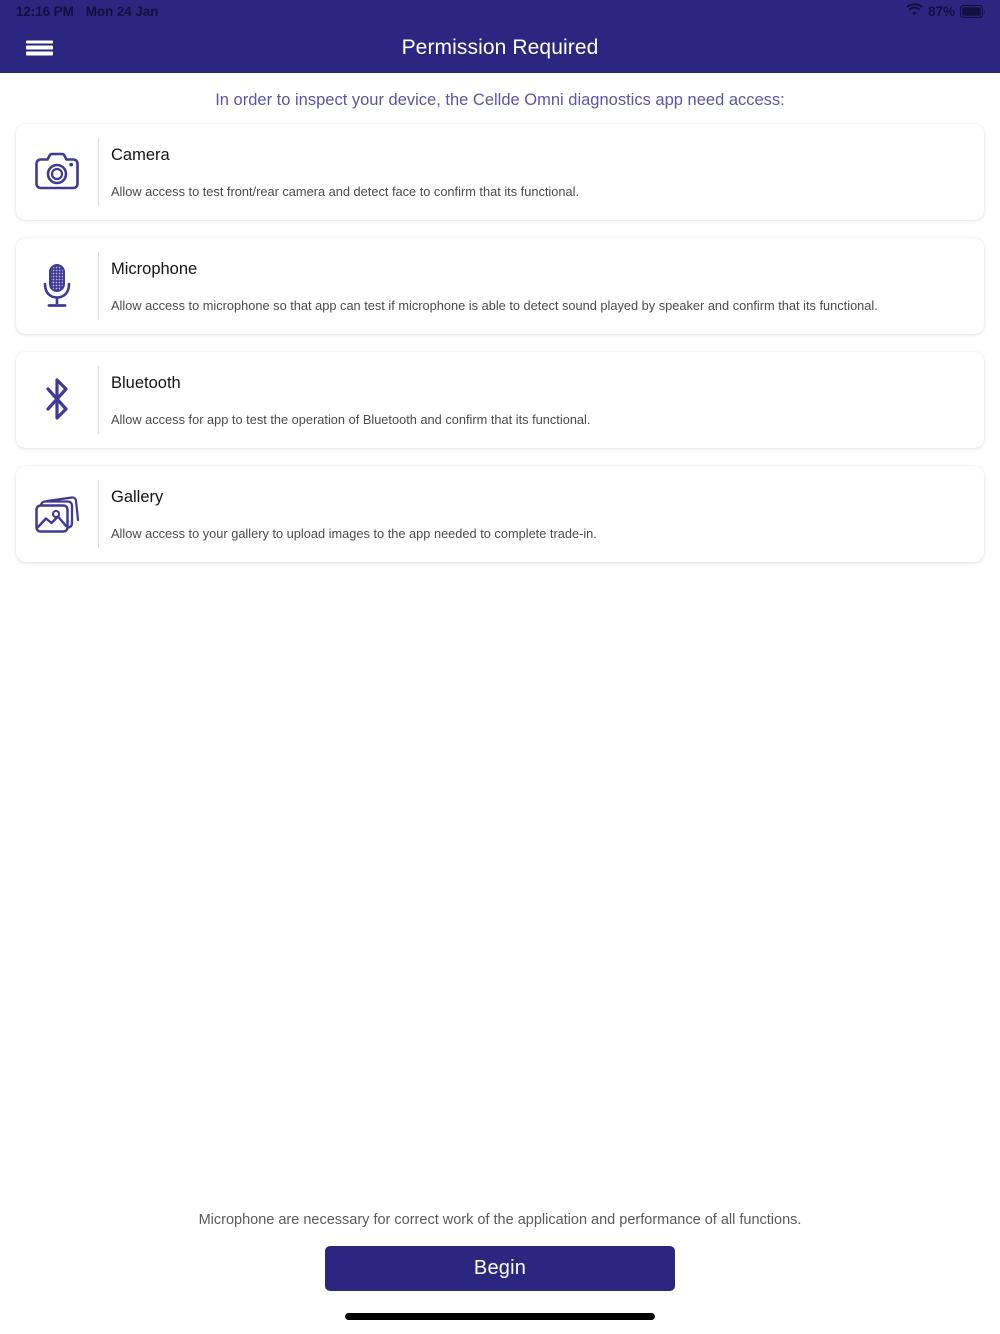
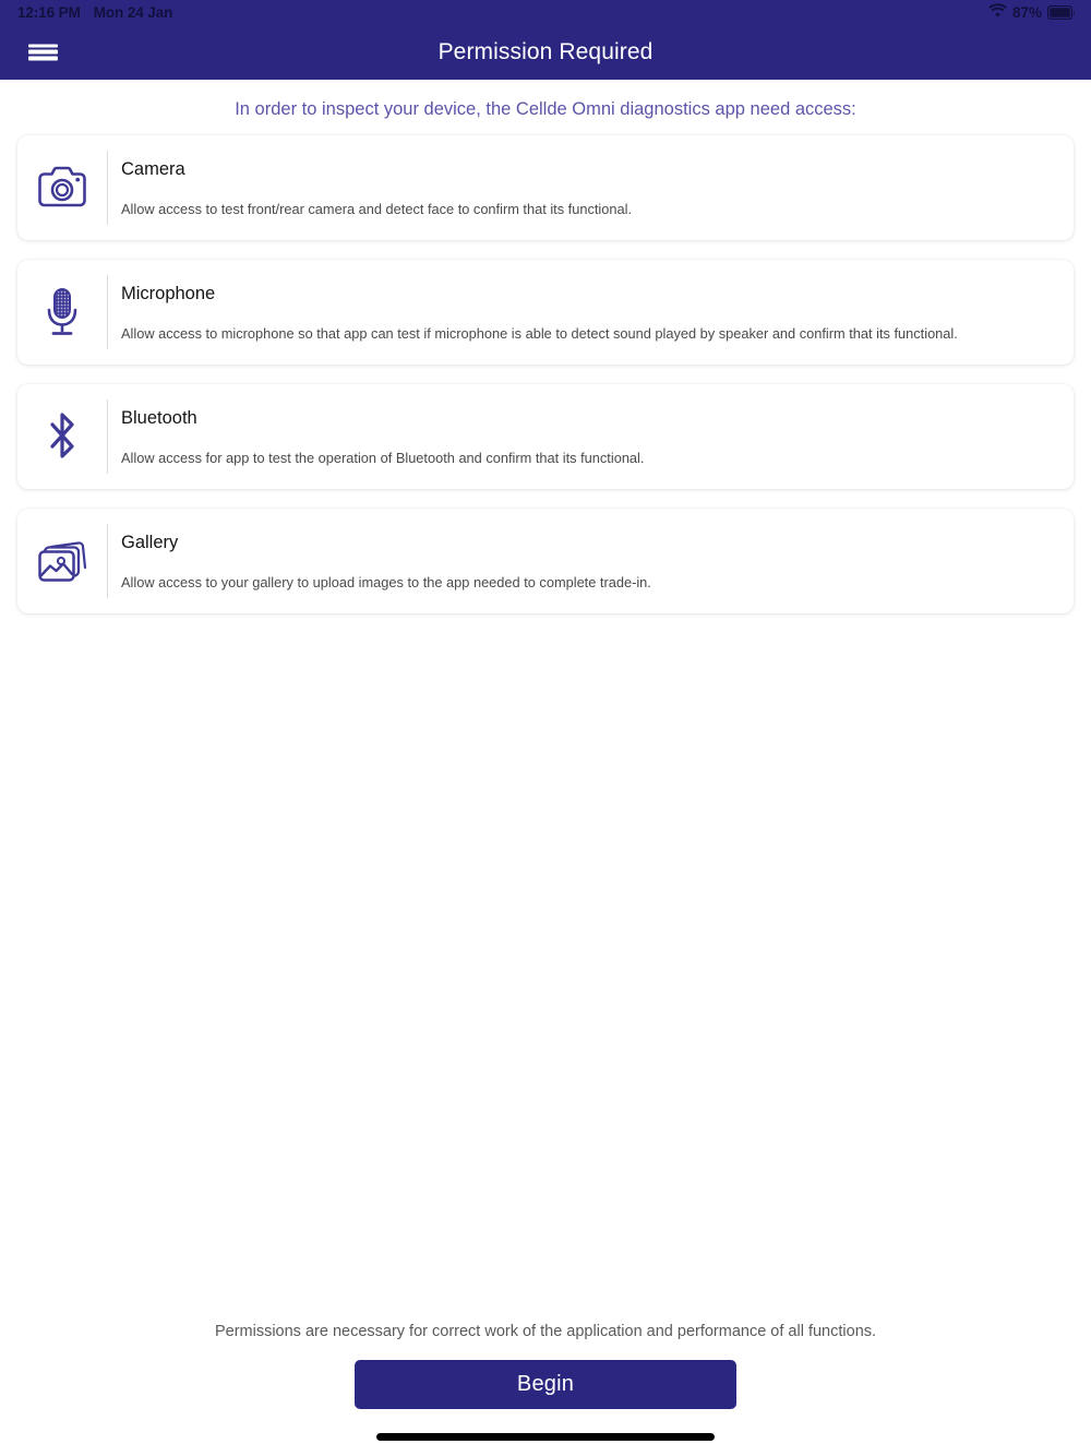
  12:16 PM
  Mon 24 Jan
  87%
  Permission Required
  In order to inspect your device, the Cellde Omni diagnostics app need access:
  Camera
  Allow access to test front/rear camera and detect face to confirm that its functional.
  Microphone
  Allow access to microphone so that app can test if microphone is able to detect sound played by speaker and confirm that its functional.
  Bluetooth
  Allow access for app to test the operation of Bluetooth and confirm that its functional.
  Gallery
  Allow access to your gallery to upload images to the app needed to complete trade-in.
- Microphone are necessary for correct work of the application and performance of all functions.
+ Permissions are necessary for correct work of the application and performance of all functions.
  Begin
